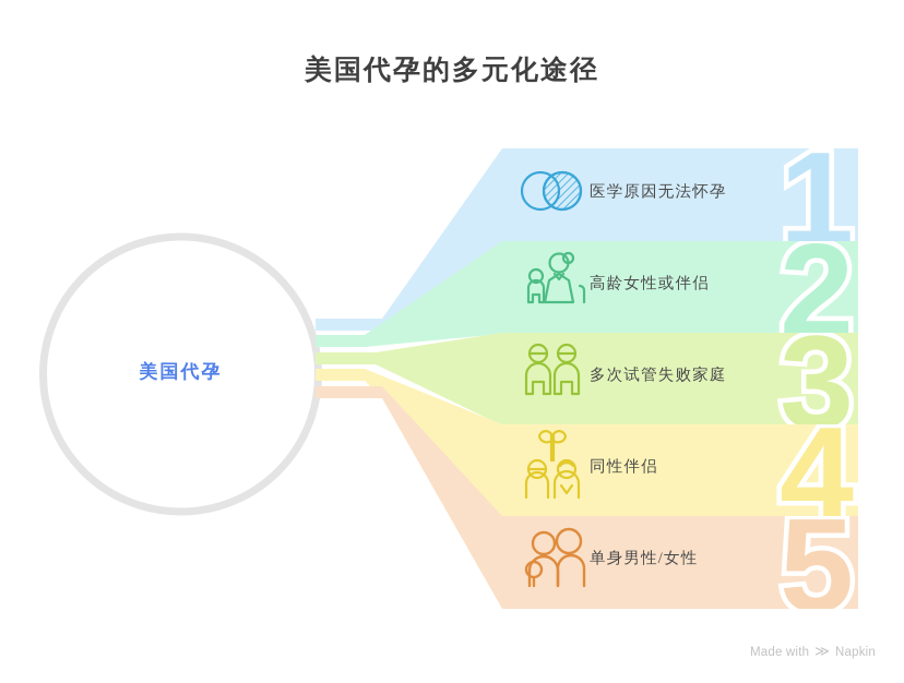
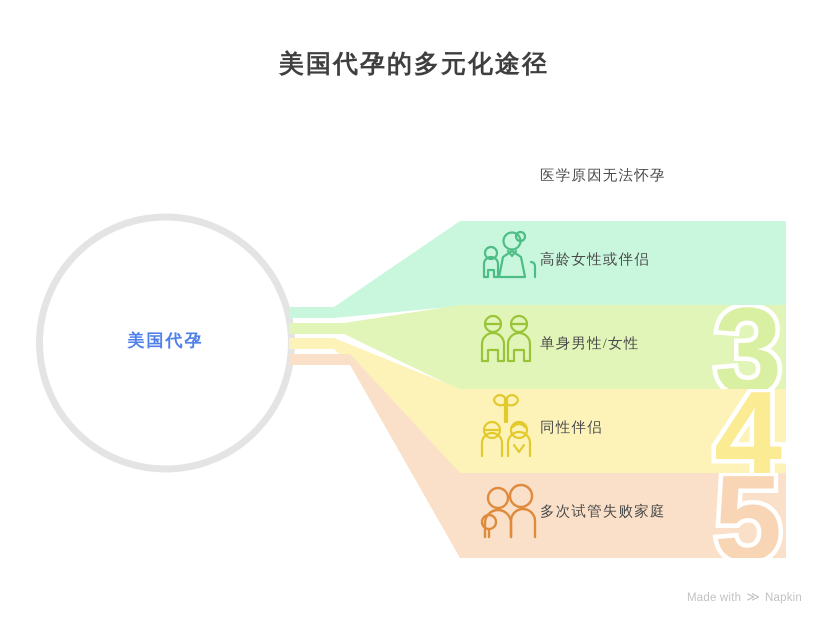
  美国代孕的多元化途径
- 1
- 2
  3
  4
  5
  美国代孕
  医学原因无法怀孕
  高龄女性或伴侣
- 多次试管失败家庭
+ 单身男性/女性
  同性伴侣
- 单身男性/女性
+ 多次试管失败家庭
  Made with
  ≫
  Napkin
